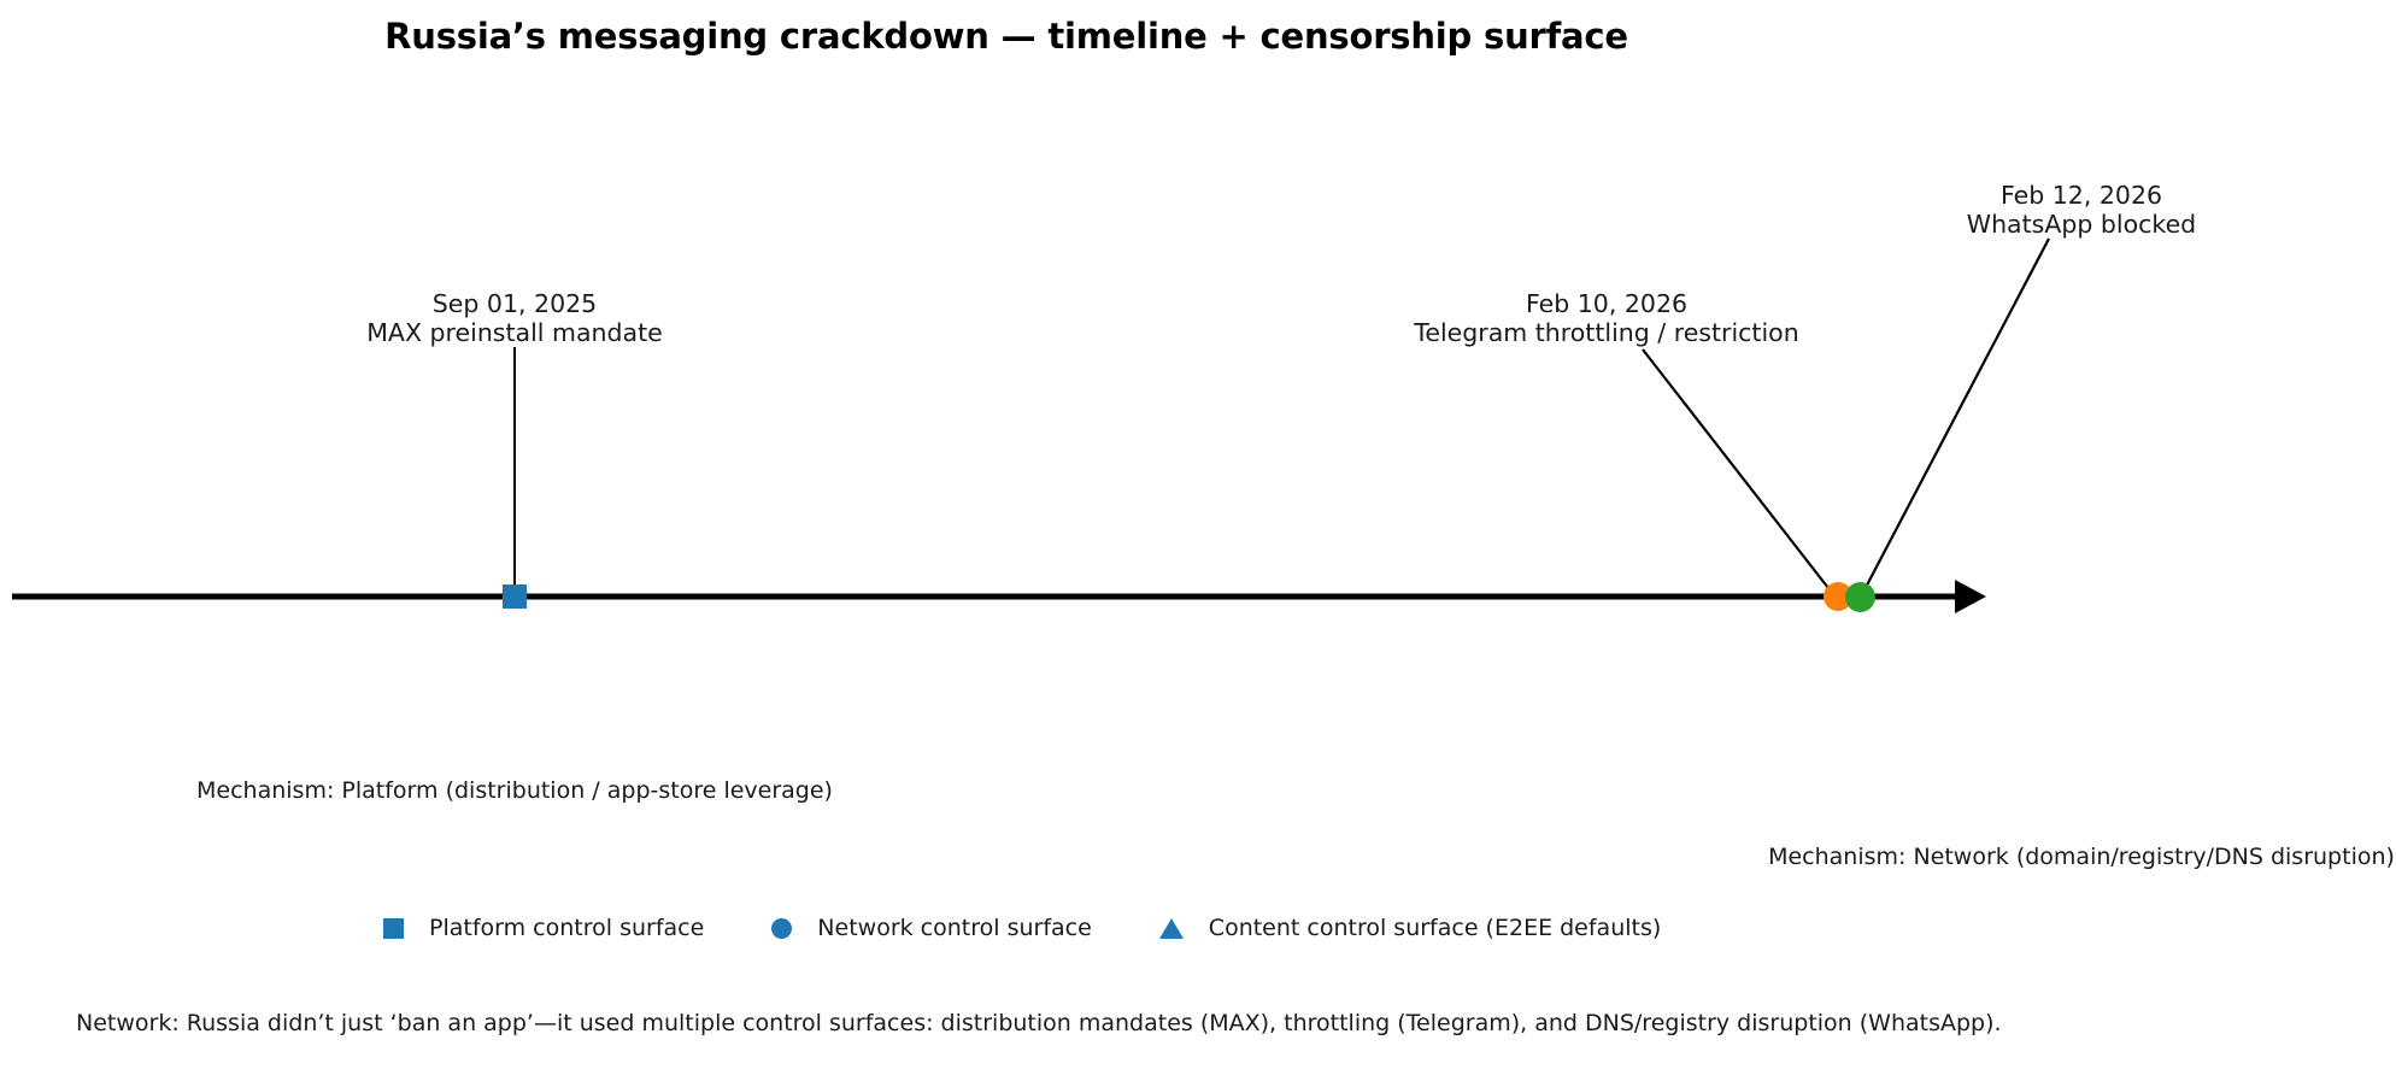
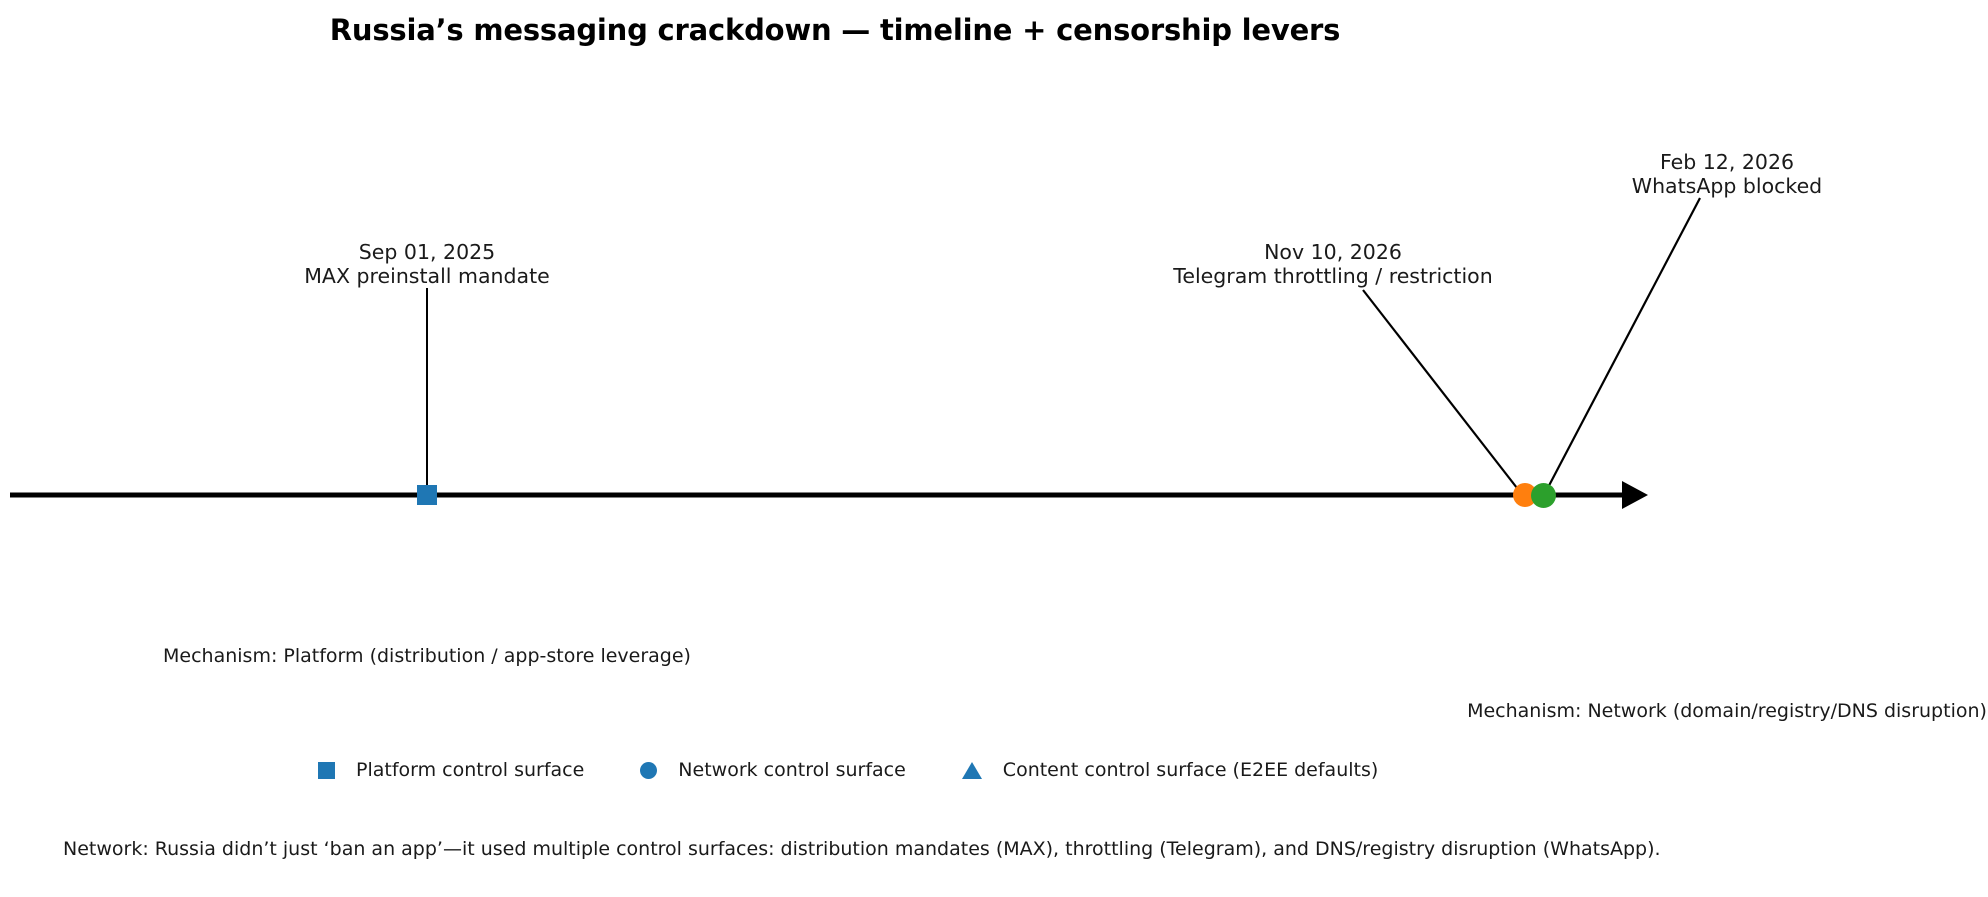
- Russia’s messaging crackdown — timeline + censorship surface
+ Russia’s messaging crackdown — timeline + censorship levers
  Sep 01, 2025
  MAX preinstall mandate
- Feb 10, 2026
+ Nov 10, 2026
  Telegram throttling / restriction
  Feb 12, 2026
  WhatsApp blocked
  Mechanism: Platform (distribution / app-store leverage)
  Mechanism: Network (domain/registry/DNS disruption)
  Platform control surface
  Network control surface
  Content control surface (E2EE defaults)
  Network: Russia didn’t just ‘ban an app’—it used multiple control surfaces: distribution mandates (MAX), throttling (Telegram), and DNS/registry disruption (WhatsApp).
